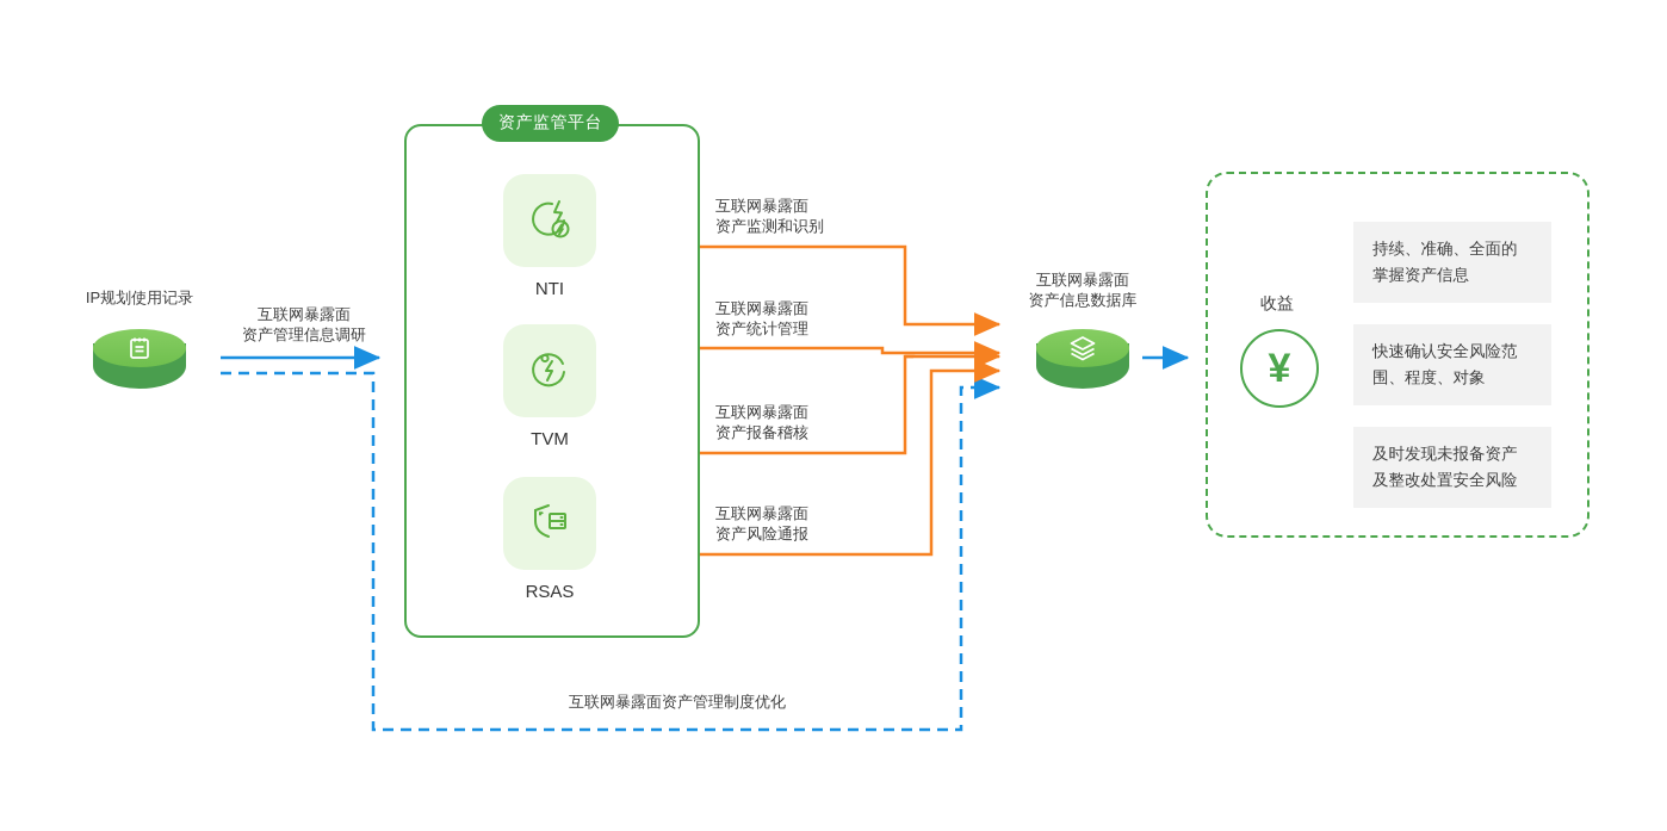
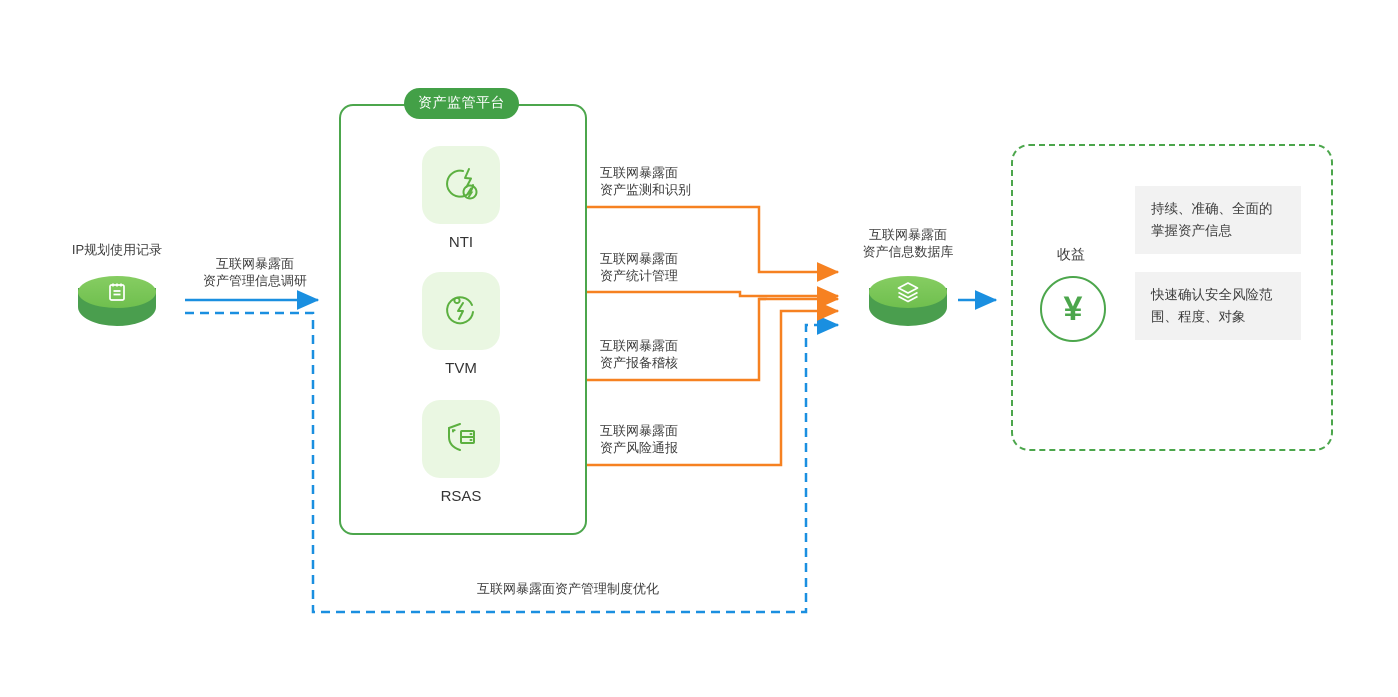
  IP规划使用记录
  互联网暴露面
  资产管理信息调研
  资产监管平台
  NTI
  TVM
  RSAS
  互联网暴露面
  资产监测和识别
  互联网暴露面
  资产统计管理
  互联网暴露面
  资产报备稽核
  互联网暴露面
  资产风险通报
  互联网暴露面资产管理制度优化
  互联网暴露面
  资产信息数据库
  收益
  ¥
  持续、准确、全面的掌握资产信息
  快速确认安全风险范围、程度、对象
- 及时发现未报备资产及整改处置安全风险
